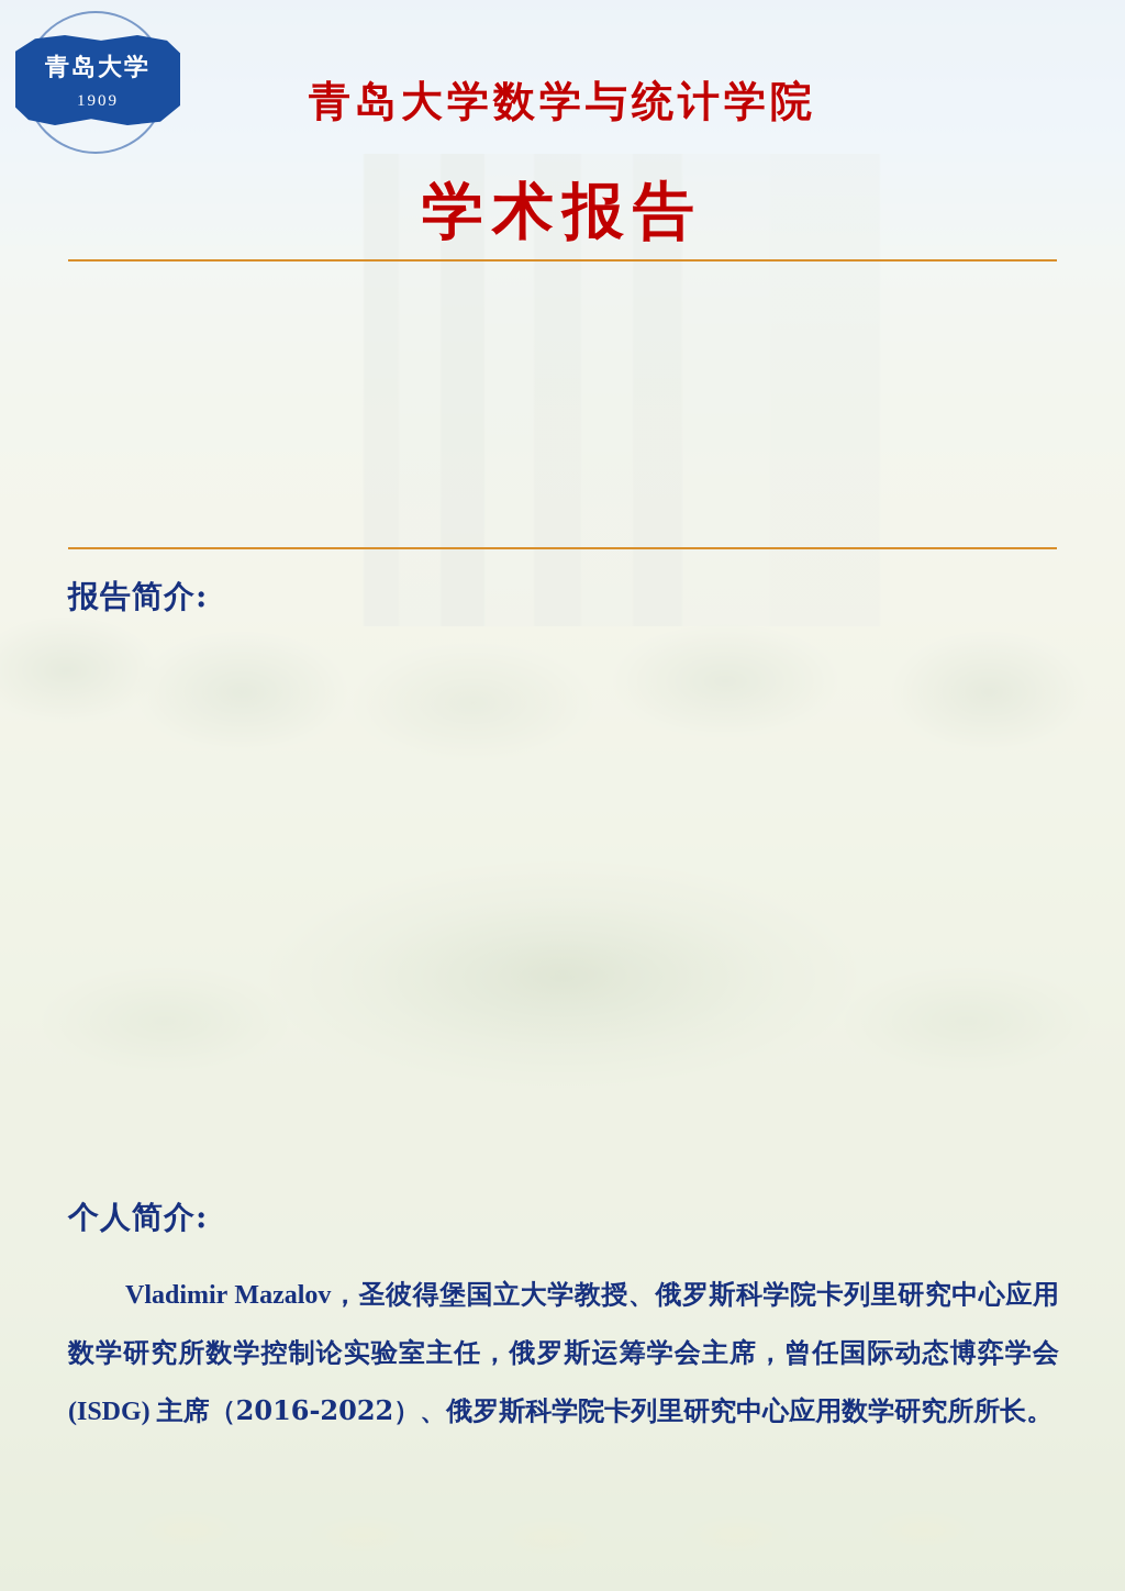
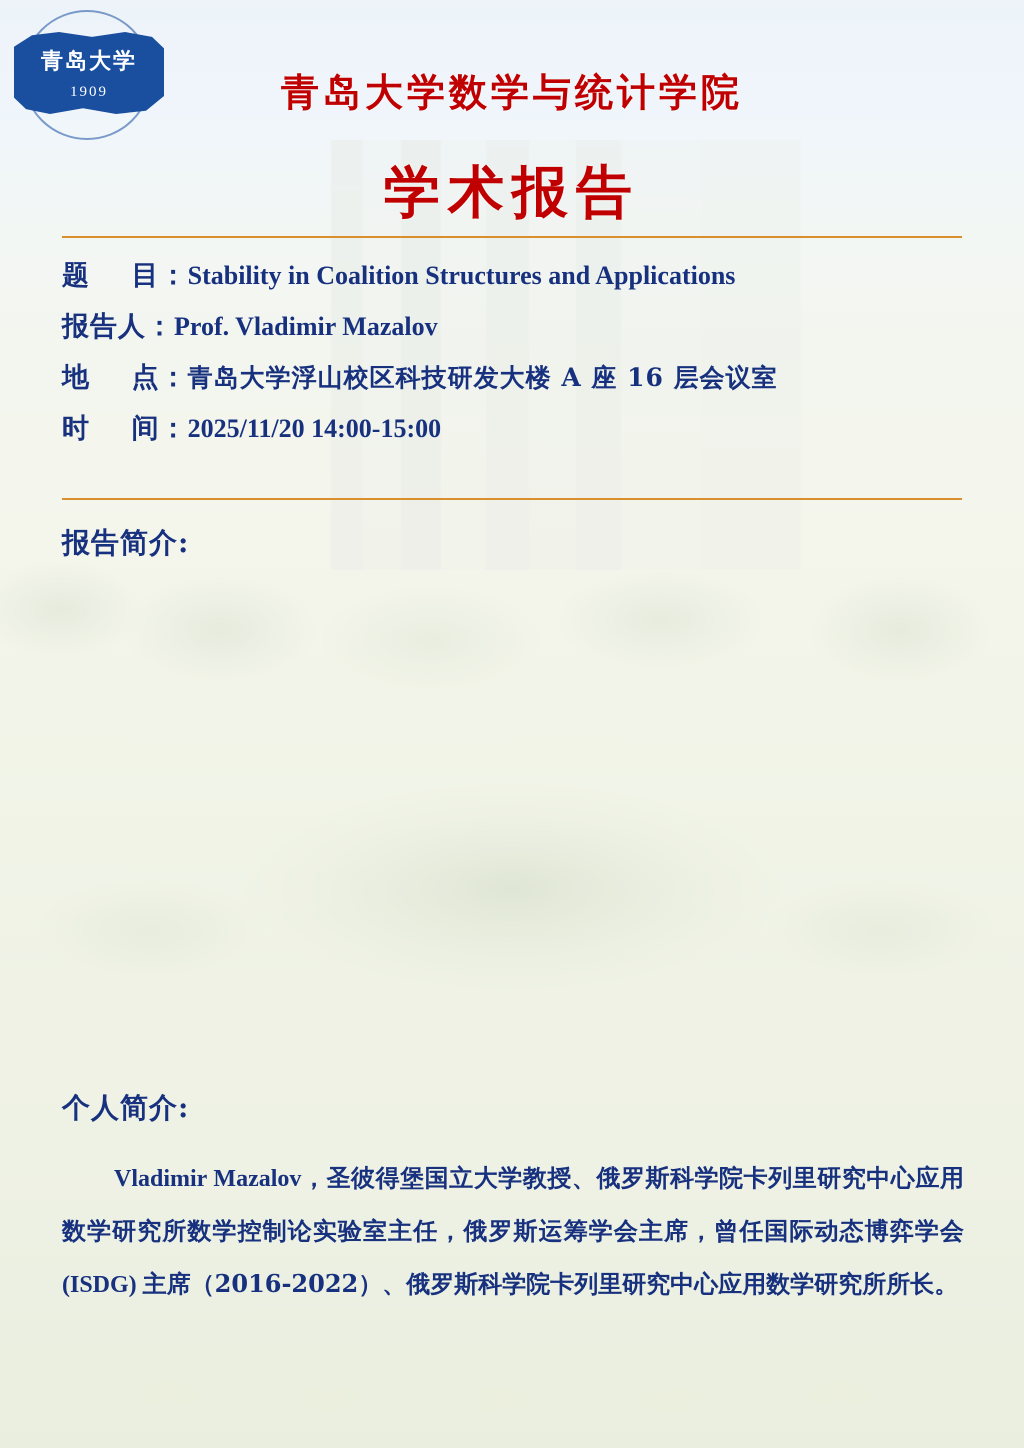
  青岛大学
  1909
  青岛大学数学与统计学院
  学术报告
+ 题 目：
+ Stability in Coalition Structures and Applications
+ 报告人：
+ Prof. Vladimir Mazalov
+ 地 点：
+ 青岛大学浮山校区科技研发大楼 A 座 16 层会议室
+ 时 间：
+ 2025/11/20 14:00-15:00
  报告简介:
  个人简介:
  Vladimir Mazalov，圣彼得堡国立大学教授、俄罗斯科学院卡列里研究中心应用数学研究所数学控制论实验室主任，俄罗斯运筹学会主席，曾任国际动态博弈学会 (ISDG) 主席（2016-2022）、俄罗斯科学院卡列里研究中心应用数学研究所所长。
